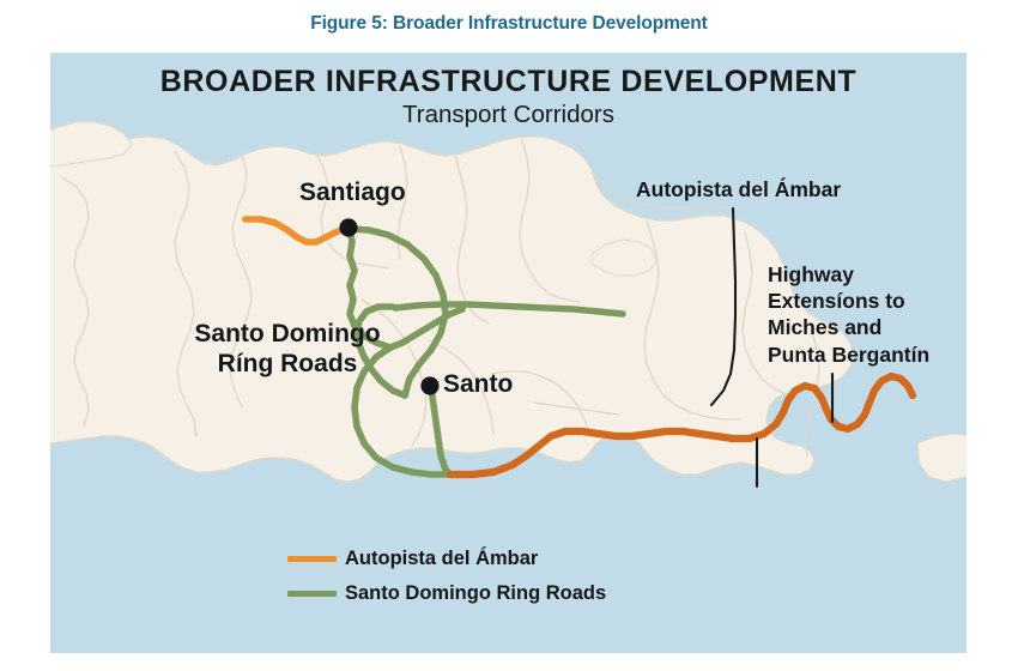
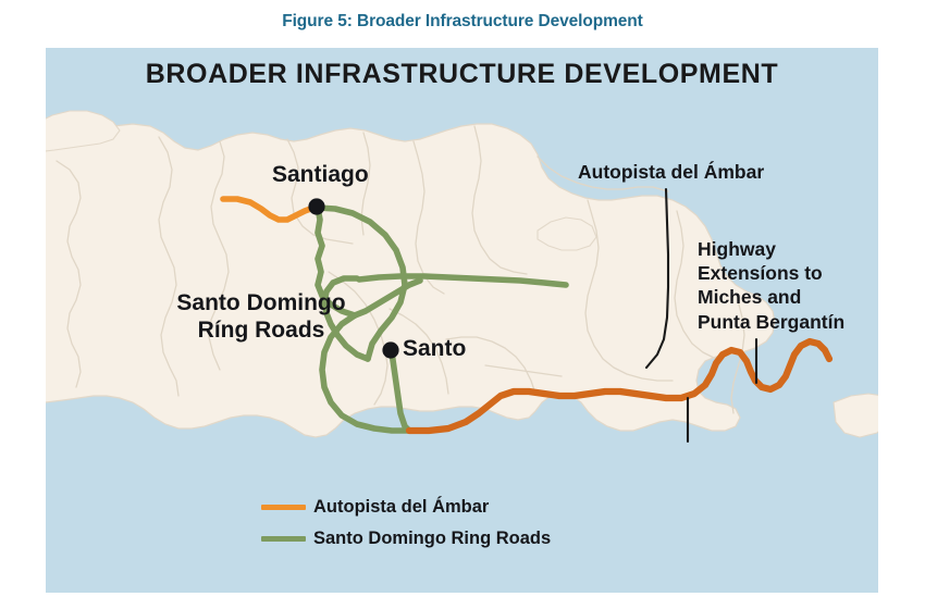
  Figure 5: Broader Infrastructure Development
  BROADER INFRASTRUCTURE DEVELOPMENT
- Transport Corridors
  Santiago
  Santo
  Santo Domingo
  Ríng Roads
  Autopista del Ámbar
  Highway
  Extensíons to
  Miches and
  Punta Bergantín
  Autopista del Ámbar
  Santo Domingo Ring Roads
